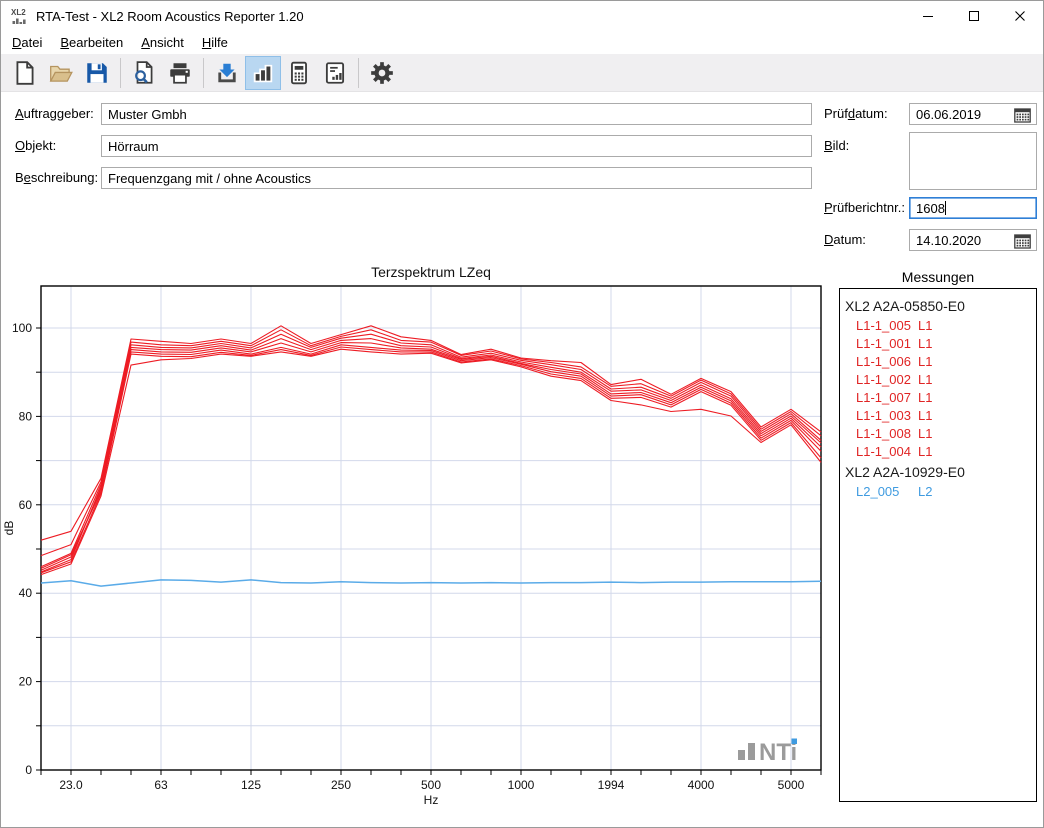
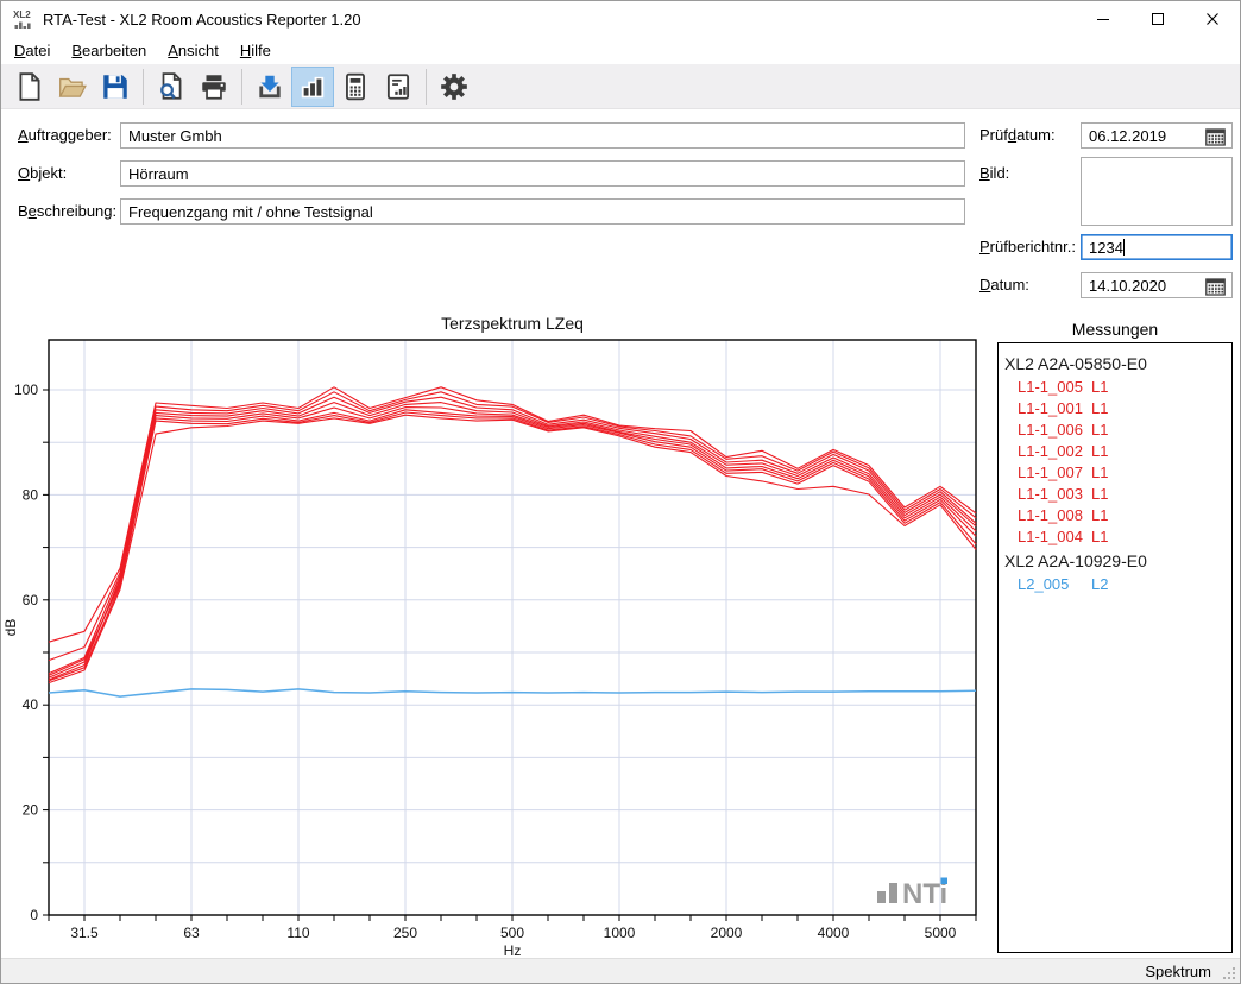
  XL2
  RTA-Test - XL2 Room Acoustics Reporter 1.20
  Datei
  Bearbeiten
  Ansicht
  Hilfe
  Auftraggeber:
  Muster Gmbh
  Objekt:
  Hörraum
  Beschreibung:
- Frequenzgang mit / ohne Acoustics
+ Frequenzgang mit / ohne Testsignal
  Prüfdatum:
- 06.06.2019
+ 06.12.2019
  Bild:
  Prüfberichtnr.:
- 1608
+ 1234
  Datum:
  14.10.2020
  NTi
  0
  20
  40
  60
  80
  100
- 23.0
+ 31.5
  63
- 125
+ 110
  250
  500
  1000
- 1994
+ 2000
  4000
  5000
  Hz
  Terzspektrum LZeq
  Messungen
  XL2 A2A-05850-E0
  L1-1_005
  L1
  L1-1_001
  L1
  L1-1_006
  L1
  L1-1_002
  L1
  L1-1_007
  L1
  L1-1_003
  L1
  L1-1_008
  L1
  L1-1_004
  L1
  XL2 A2A-10929-E0
  L2_005
  L2
+ Spektrum
